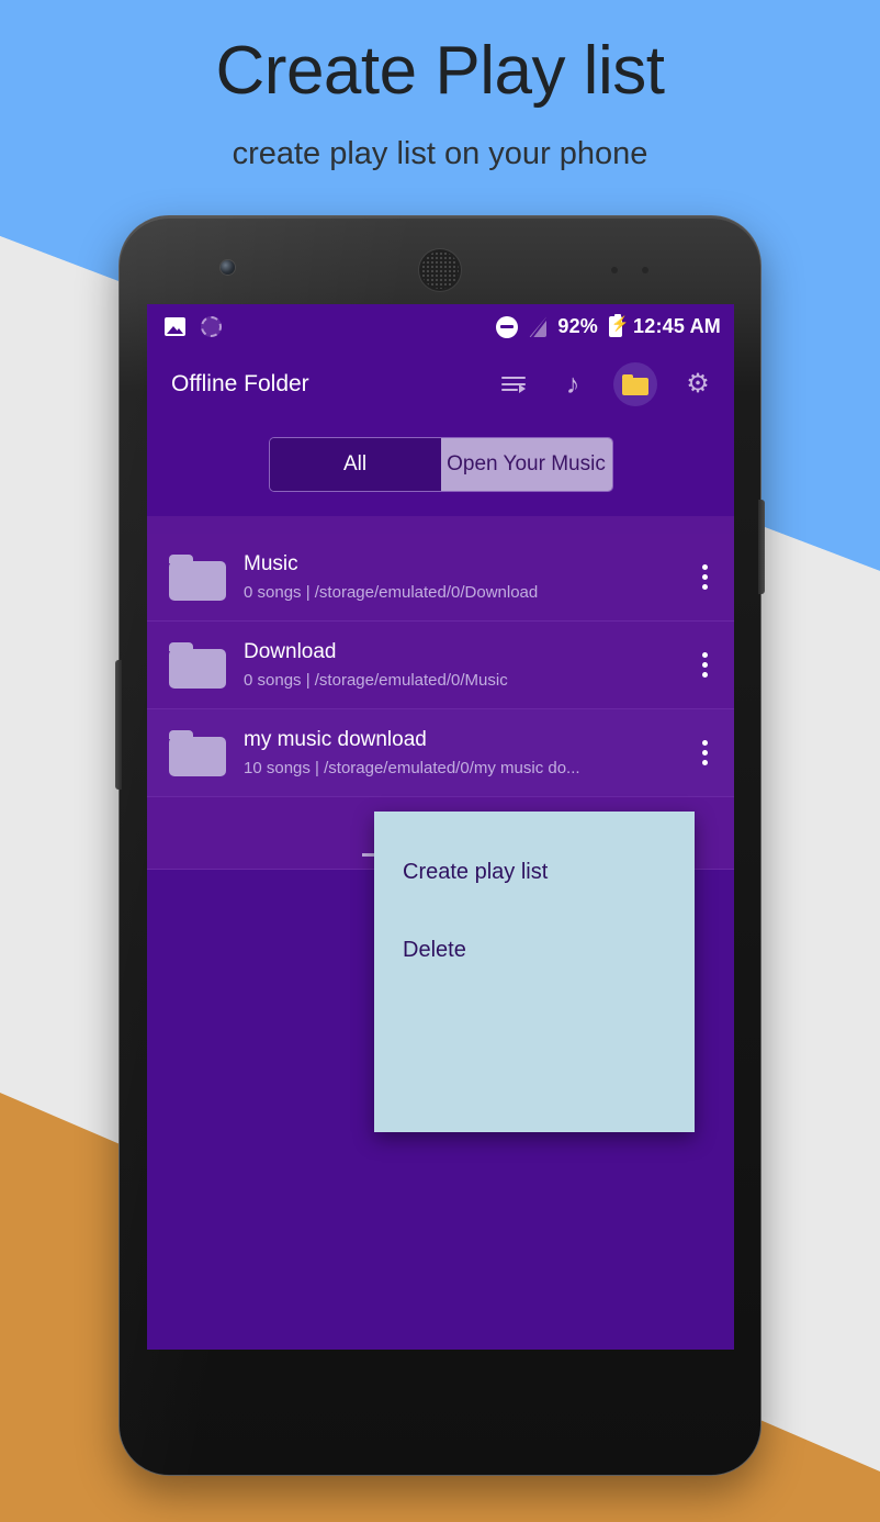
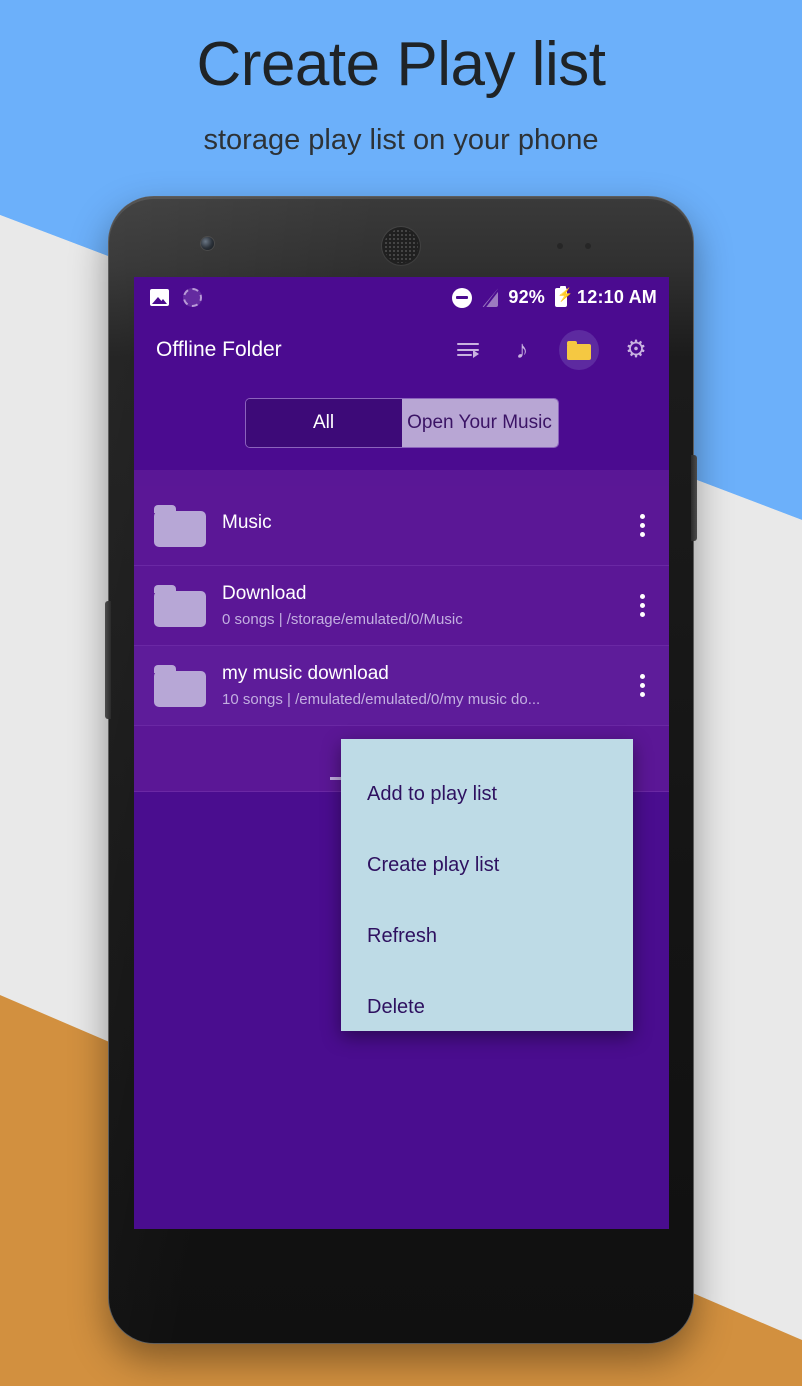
  Create Play list
- create play list on your phone
+ storage play list on your phone
  92%
- 12:45 AM
+ 12:10 AM
  Offline Folder
  ♪
  ⚙
  All
  Open Your Music
  Music
- 0 songs | /storage/emulated/0/Download
  Download
  0 songs | /storage/emulated/0/Music
  my music download
- 10 songs | /storage/emulated/0/my music do...
+ 10 songs | /emulated/emulated/0/my music do...
+ Add to play list
  Create play list
+ Refresh
  Delete
